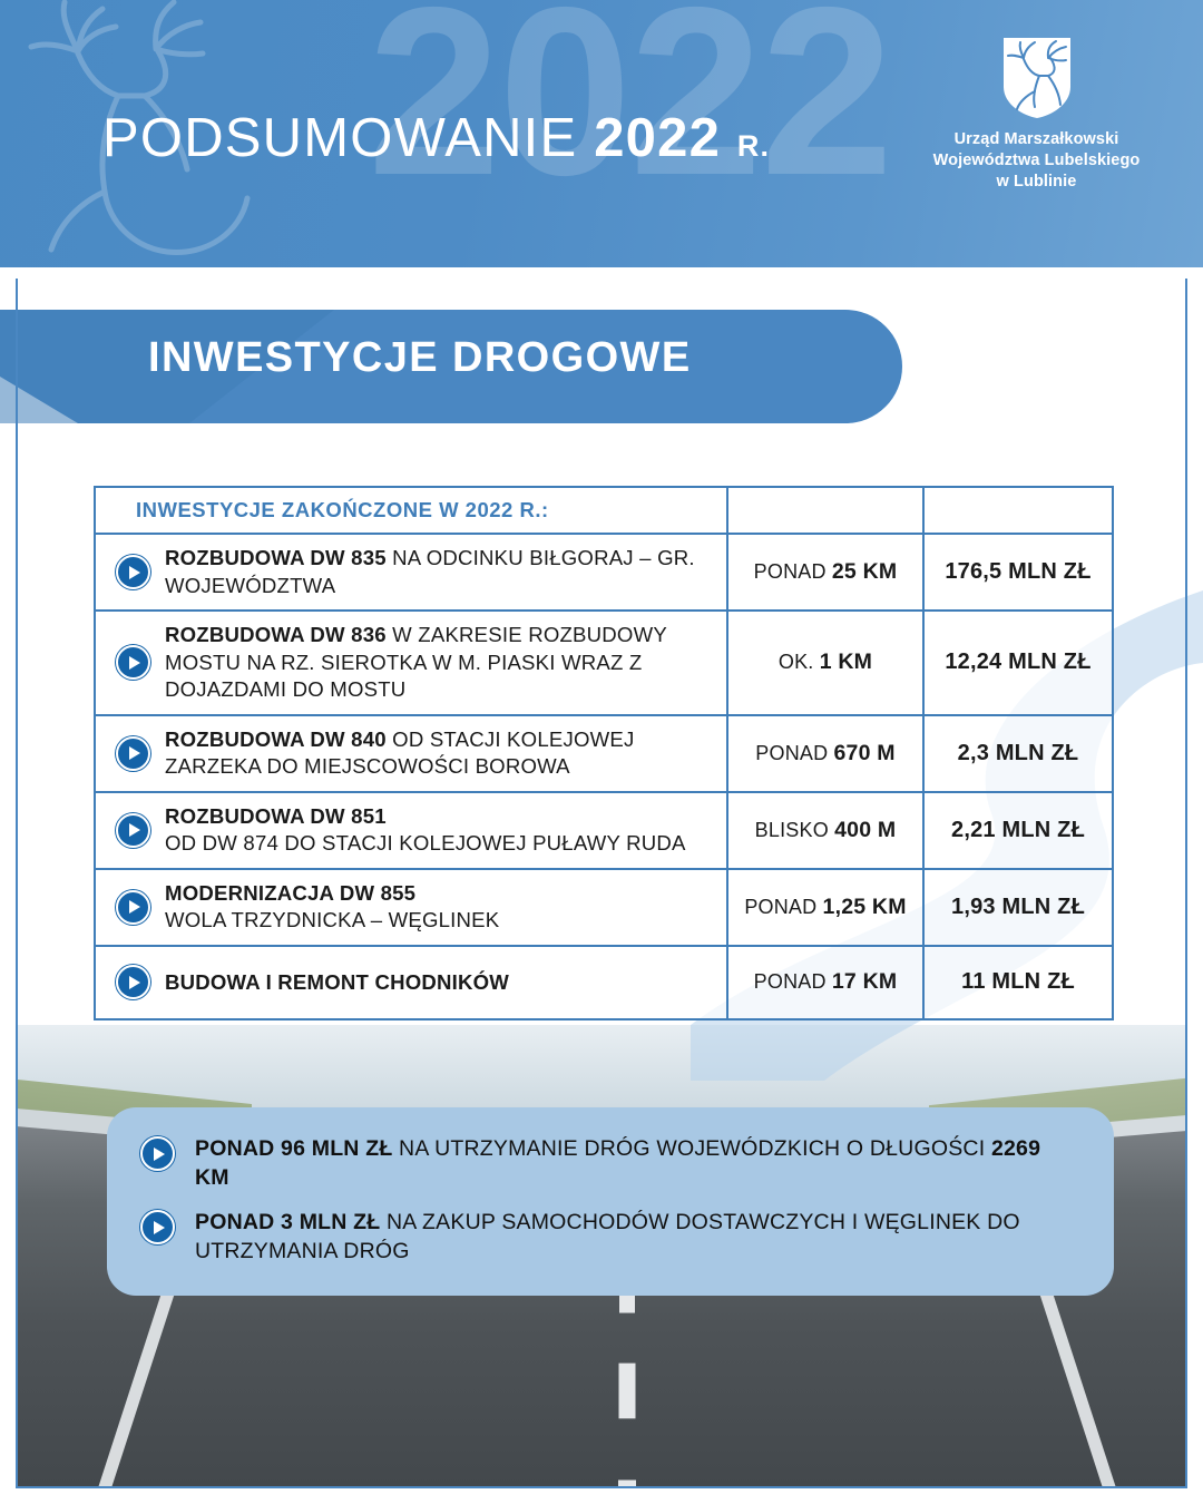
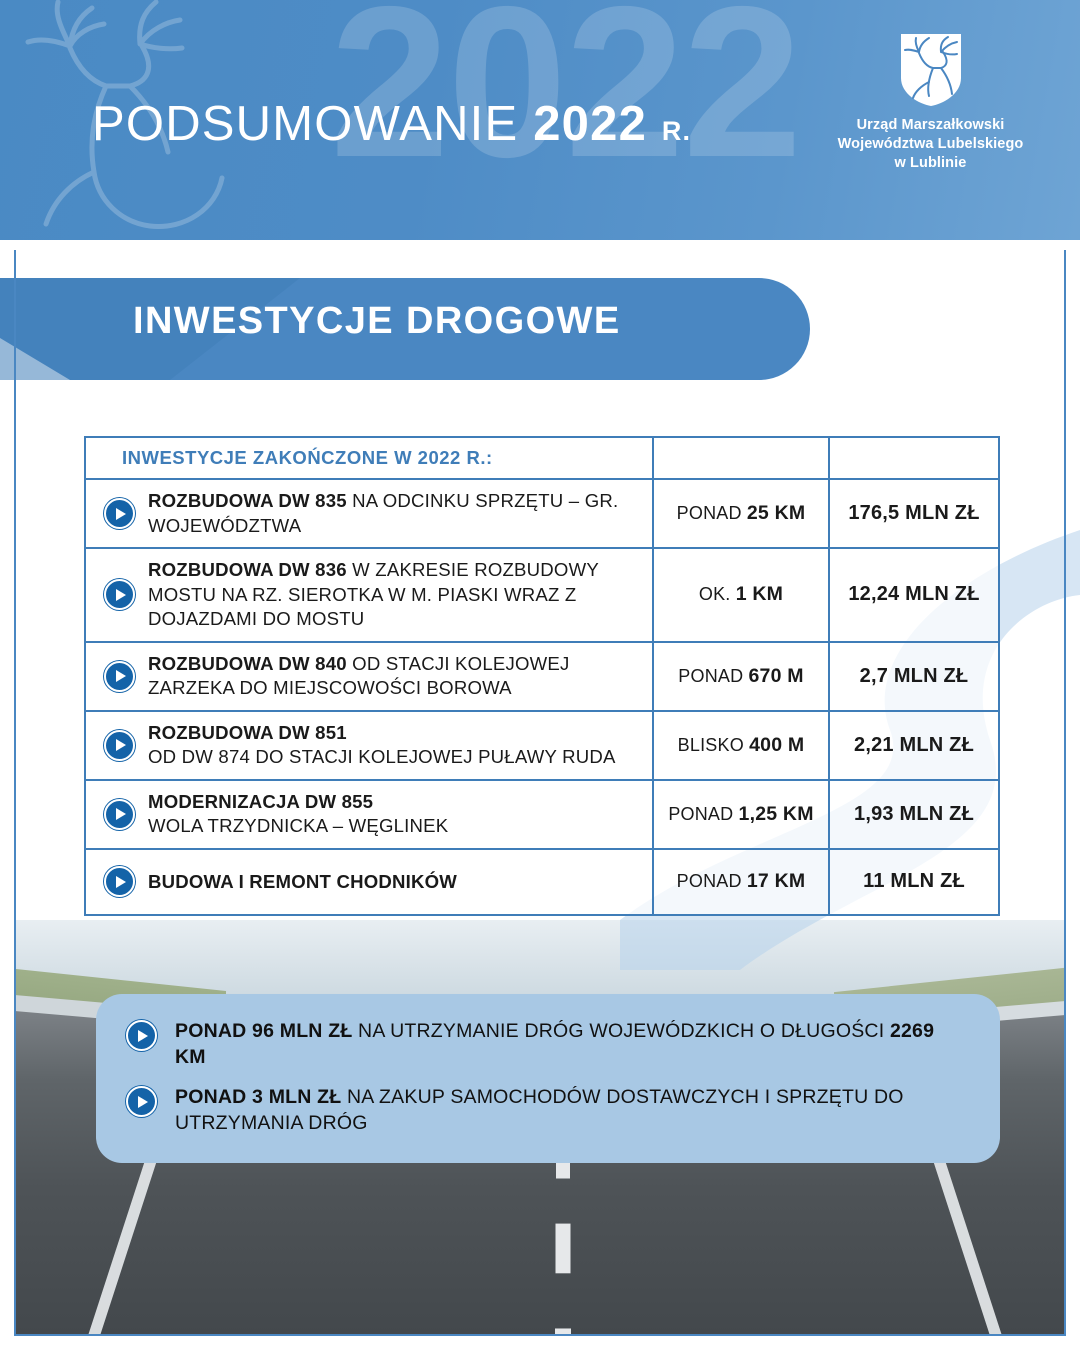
  2022
  PODSUMOWANIE 2022 R.
  Urząd Marszałkowski
  Województwa Lubelskiego
  w Lublinie
  INWESTYCJE DROGOWE
  INWESTYCJE ZAKOŃCZONE W 2022 R.:
- ROZBUDOWA DW 835 NA ODCINKU BIŁGORAJ – GR. WOJEWÓDZTWA
+ ROZBUDOWA DW 835 NA ODCINKU SPRZĘTU – GR. WOJEWÓDZTWA
  PONAD 25 KM
  176,5 MLN ZŁ
  ROZBUDOWA DW 836 W ZAKRESIE ROZBUDOWY MOSTU NA RZ. SIEROTKA W M. PIASKI WRAZ Z DOJAZDAMI DO MOSTU
  OK. 1 KM
  12,24 MLN ZŁ
  ROZBUDOWA DW 840 OD STACJI KOLEJOWEJ ZARZEKA DO MIEJSCOWOŚCI BOROWA
  PONAD 670 M
- 2,3 MLN ZŁ
+ 2,7 MLN ZŁ
  ROZBUDOWA DW 851
  OD DW 874 DO STACJI KOLEJOWEJ PUŁAWY RUDA
  BLISKO 400 M
  2,21 MLN ZŁ
  MODERNIZACJA DW 855
  WOLA TRZYDNICKA – WĘGLINEK
  PONAD 1,25 KM
  1,93 MLN ZŁ
  BUDOWA I REMONT CHODNIKÓW
  PONAD 17 KM
  11 MLN ZŁ
  PONAD 96 MLN ZŁ NA UTRZYMANIE DRÓG WOJEWÓDZKICH O DŁUGOŚCI 2269 KM
- PONAD 3 MLN ZŁ NA ZAKUP SAMOCHODÓW DOSTAWCZYCH I WĘGLINEK DO UTRZYMANIA DRÓG
+ PONAD 3 MLN ZŁ NA ZAKUP SAMOCHODÓW DOSTAWCZYCH I SPRZĘTU DO UTRZYMANIA DRÓG
